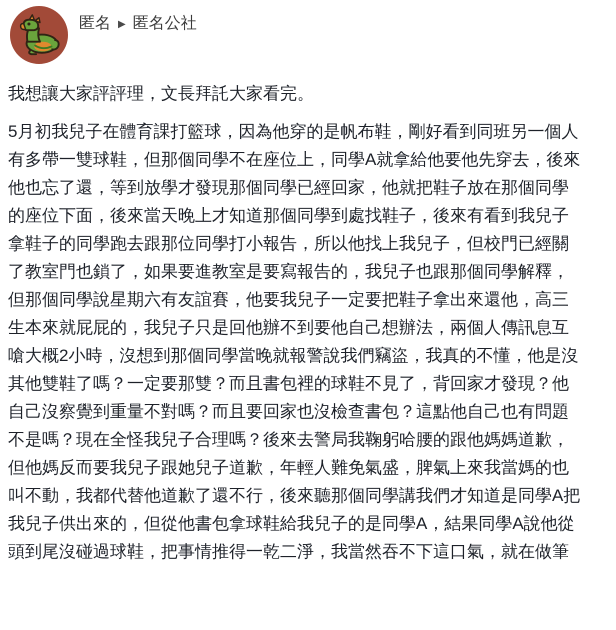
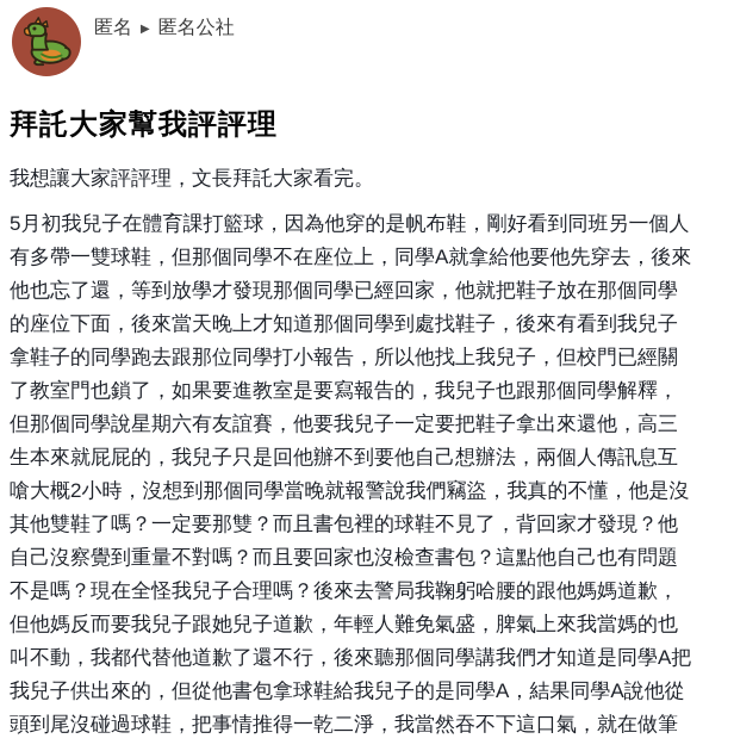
  匿名
  ▶
  匿名公社
+ 拜託大家幫我評評理
  我想讓大家評評理，文長拜託大家看完。
  5月初我兒子在體育課打籃球，因為他穿的是帆布鞋，剛好看到同班另一個人
  有多帶一雙球鞋，但那個同學不在座位上，同學A就拿給他要他先穿去，後來
  他也忘了還，等到放學才發現那個同學已經回家，他就把鞋子放在那個同學
  的座位下面，後來當天晚上才知道那個同學到處找鞋子，後來有看到我兒子
  拿鞋子的同學跑去跟那位同學打小報告，所以他找上我兒子，但校門已經關
  了教室門也鎖了，如果要進教室是要寫報告的，我兒子也跟那個同學解釋，
  但那個同學說星期六有友誼賽，他要我兒子一定要把鞋子拿出來還他，高三
  生本來就屁屁的，我兒子只是回他辦不到要他自己想辦法，兩個人傳訊息互
  嗆大概2小時，沒想到那個同學當晚就報警說我們竊盜，我真的不懂，他是沒
  其他雙鞋了嗎？一定要那雙？而且書包裡的球鞋不見了，背回家才發現？他
  自己沒察覺到重量不對嗎？而且要回家也沒檢查書包？這點他自己也有問題
  不是嗎？現在全怪我兒子合理嗎？後來去警局我鞠躬哈腰的跟他媽媽道歉，
  但他媽反而要我兒子跟她兒子道歉，年輕人難免氣盛，脾氣上來我當媽的也
  叫不動，我都代替他道歉了還不行，後來聽那個同學講我們才知道是同學A把
  我兒子供出來的，但從他書包拿球鞋給我兒子的是同學A，結果同學A說他從
  頭到尾沒碰過球鞋，把事情推得一乾二淨，我當然吞不下這口氣，就在做筆
